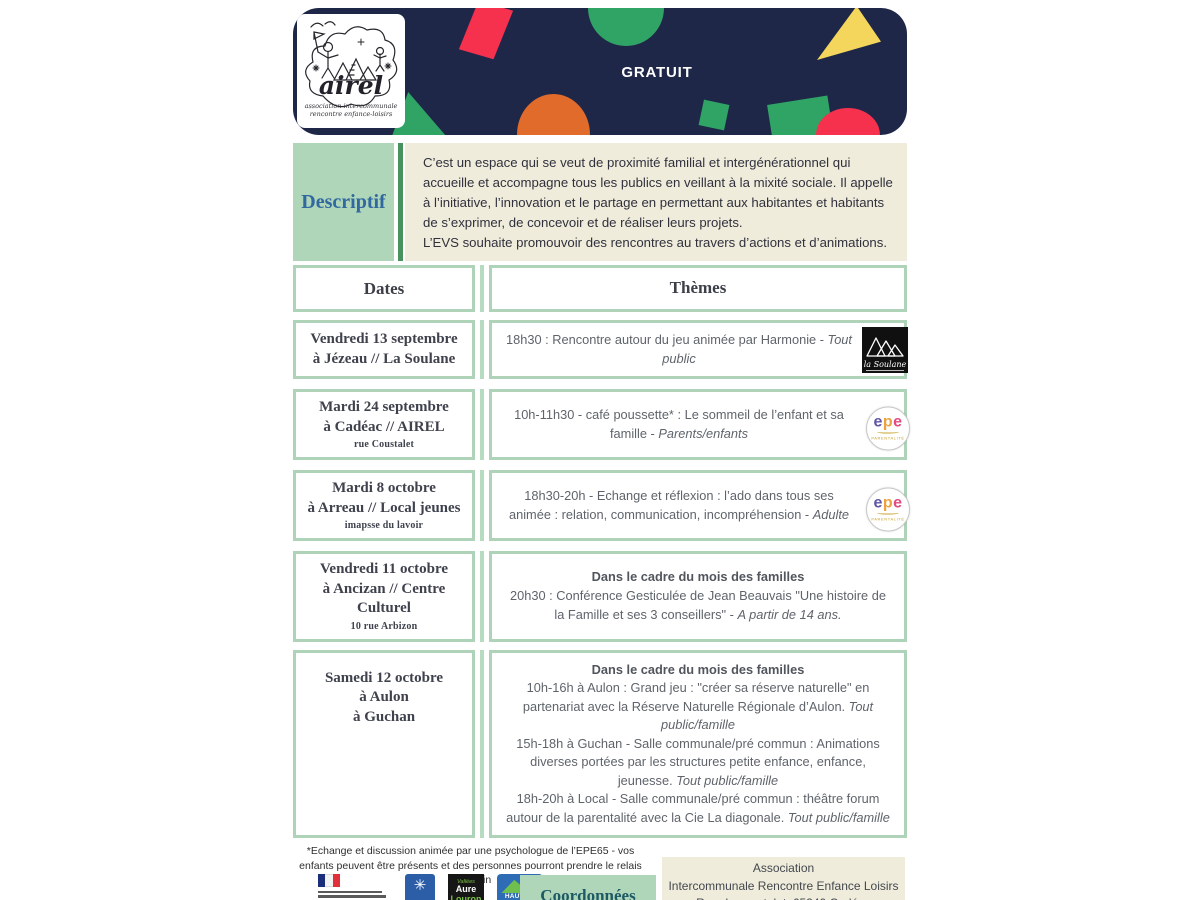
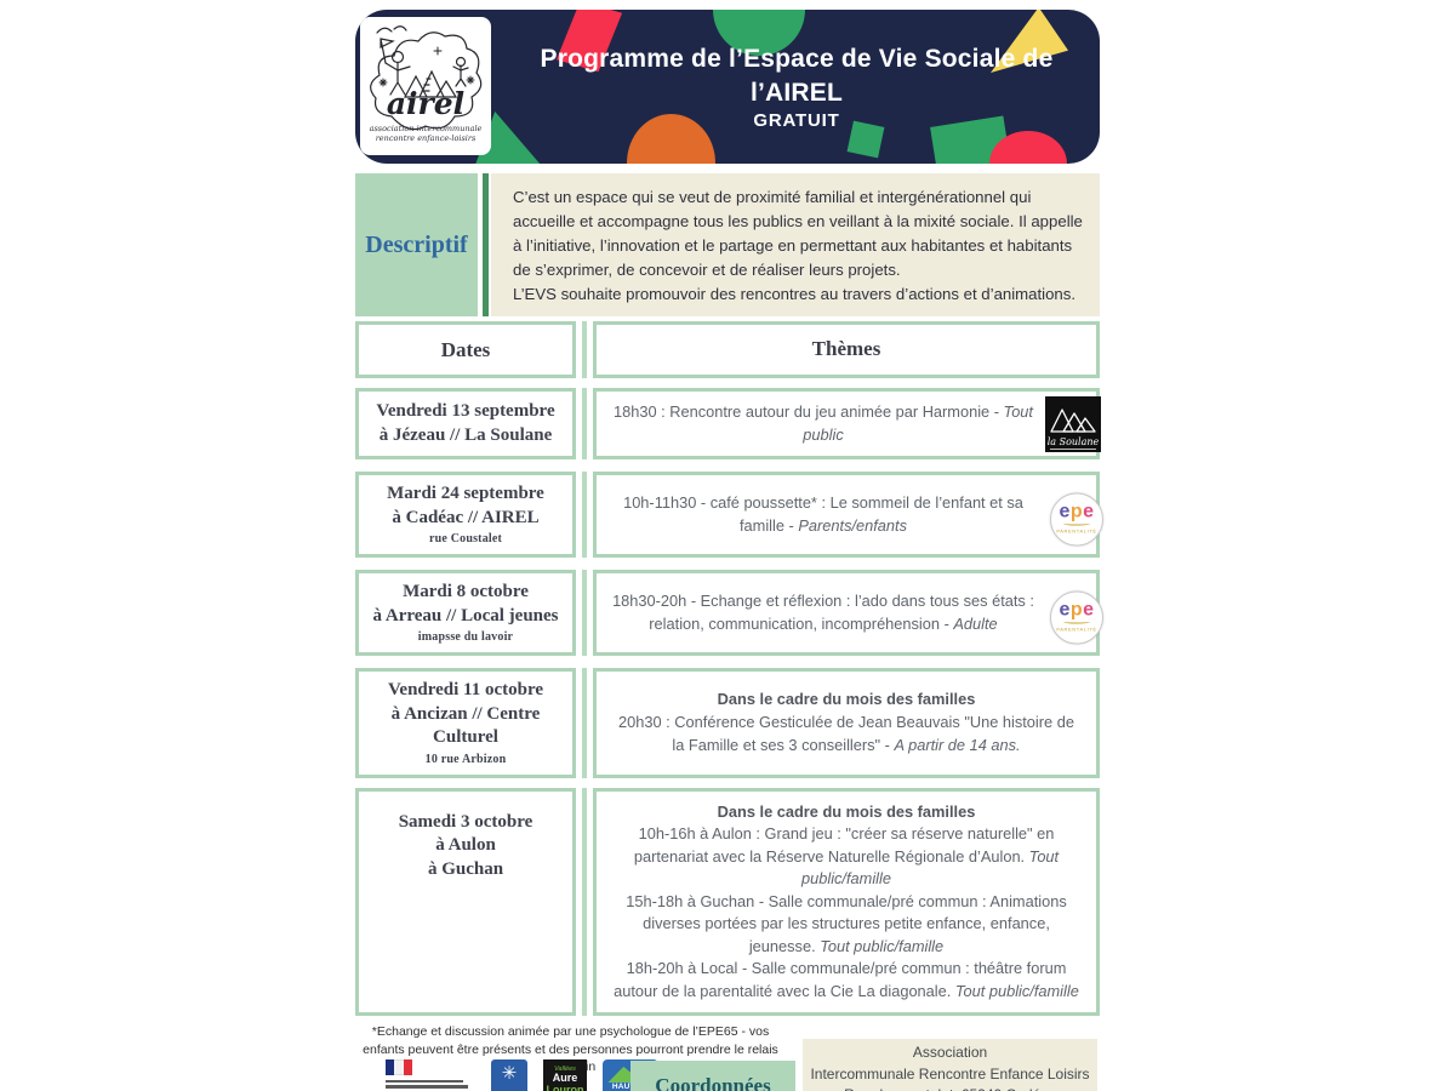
  airel
  association intercommunale
  rencontre enfance-loisirs
+ Programme de l’Espace de Vie Sociale de
+ l’AIREL
  GRATUIT
  Descriptif
  C’est un espace qui se veut de proximité familial et intergénérationnel qui accueille et accompagne tous les publics en veillant à la mixité sociale. Il appelle à l’initiative, l’innovation et le partage en permettant aux habitantes et habitants de s’exprimer, de concevoir et de réaliser leurs projets.
  L’EVS souhaite promouvoir des rencontres au travers d’actions et d’animations.
  Dates
  Thèmes
  Vendredi 13 septembre
  à Jézeau // La Soulane
  18h30 : Rencontre autour du jeu animée par Harmonie - Tout public
  la Soulane
  Mardi 24 septembre
  à Cadéac // AIREL
  rue Coustalet
  10h-11h30 - café poussette* : Le sommeil de l’enfant et sa famille - Parents/enfants
  epe
  Mardi 8 octobre
  à Arreau // Local jeunes
  imapsse du lavoir
- 18h30-20h - Echange et réflexion : l’ado dans tous ses animée : relation, communication, incompréhension - Adulte
+ 18h30-20h - Echange et réflexion : l’ado dans tous ses états : relation, communication, incompréhension - Adulte
  epe
  Vendredi 11 octobre
  à Ancizan // Centre Culturel
  10 rue Arbizon
  Dans le cadre du mois des familles
  20h30 : Conférence Gesticulée de Jean Beauvais "Une histoire de la Famille et ses 3 conseillers" - A partir de 14 ans.
- Samedi 12 octobre
+ Samedi 3 octobre
  à Aulon
  à Guchan
  Dans le cadre du mois des familles
  10h-16h à Aulon : Grand jeu : "créer sa réserve naturelle" en partenariat avec la Réserve Naturelle Régionale d’Aulon. Tout public/famille
  15h-18h à Guchan - Salle communale/pré commun : Animations diverses portées par les structures petite enfance, enfance, jeunesse. Tout public/famille
  18h-20h à Local - Salle communale/pré commun : théâtre forum autour de la parentalité avec la Cie La diagonale. Tout public/famille
  *Echange et discussion animée par une psychologue de l’EPE65 - vos enfants peuvent être présents et des personnes pourront prendre le relais in
  ✳
  Aure
  Louron
  Coordonnées
  Association
  Intercommunale Rencontre Enfance Loisirs
